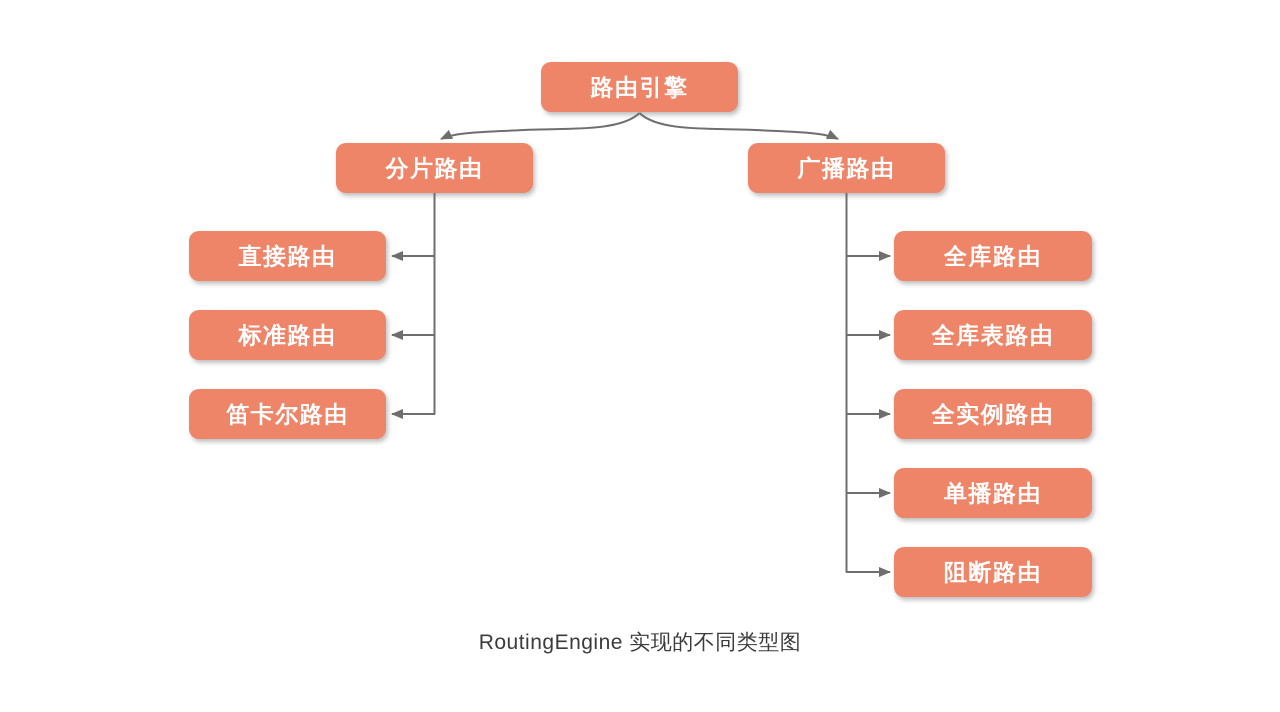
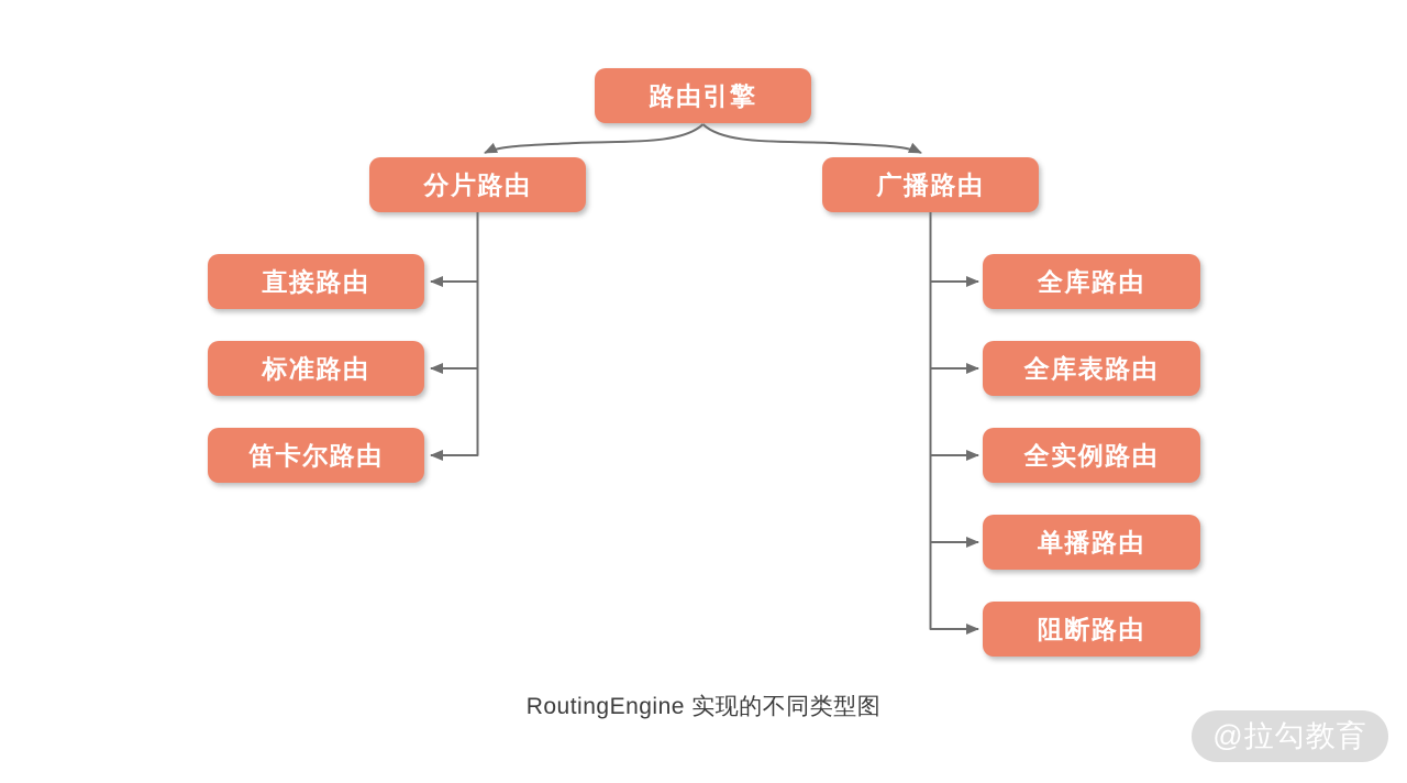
  路由引擎
  分片路由
  广播路由
  直接路由
  标准路由
  笛卡尔路由
  全库路由
  全库表路由
  全实例路由
  单播路由
  阻断路由
  RoutingEngine 实现的不同类型图
+ @拉勾教育
